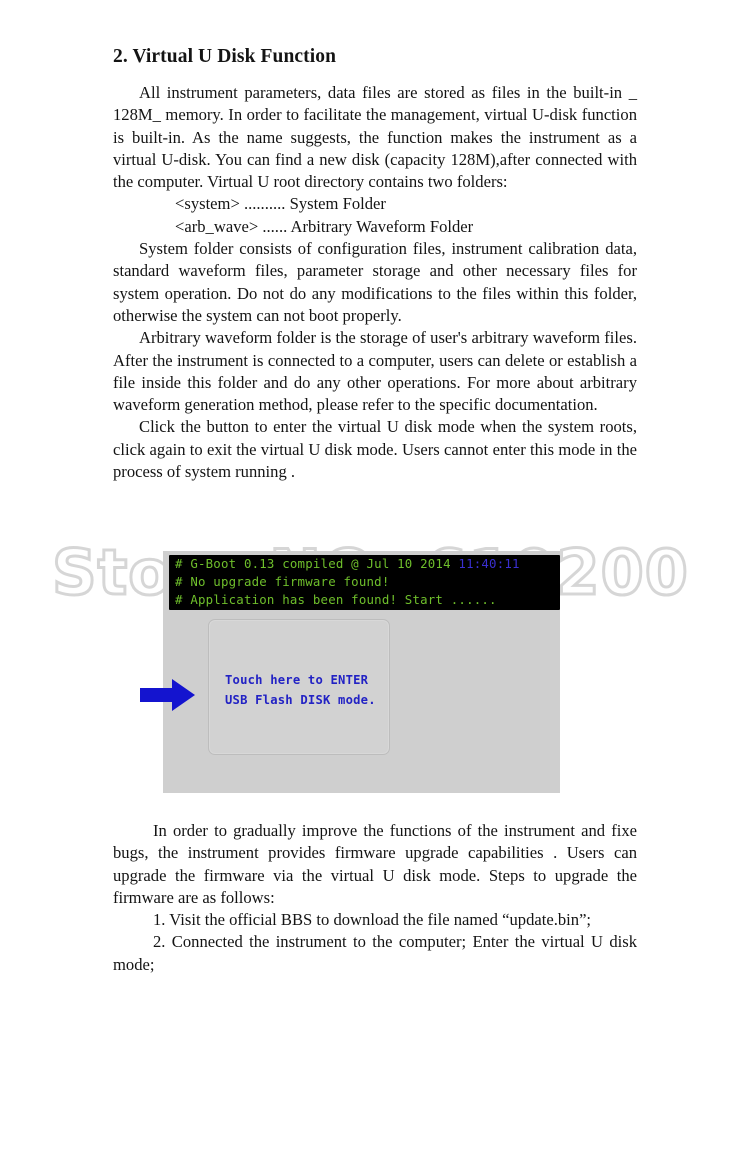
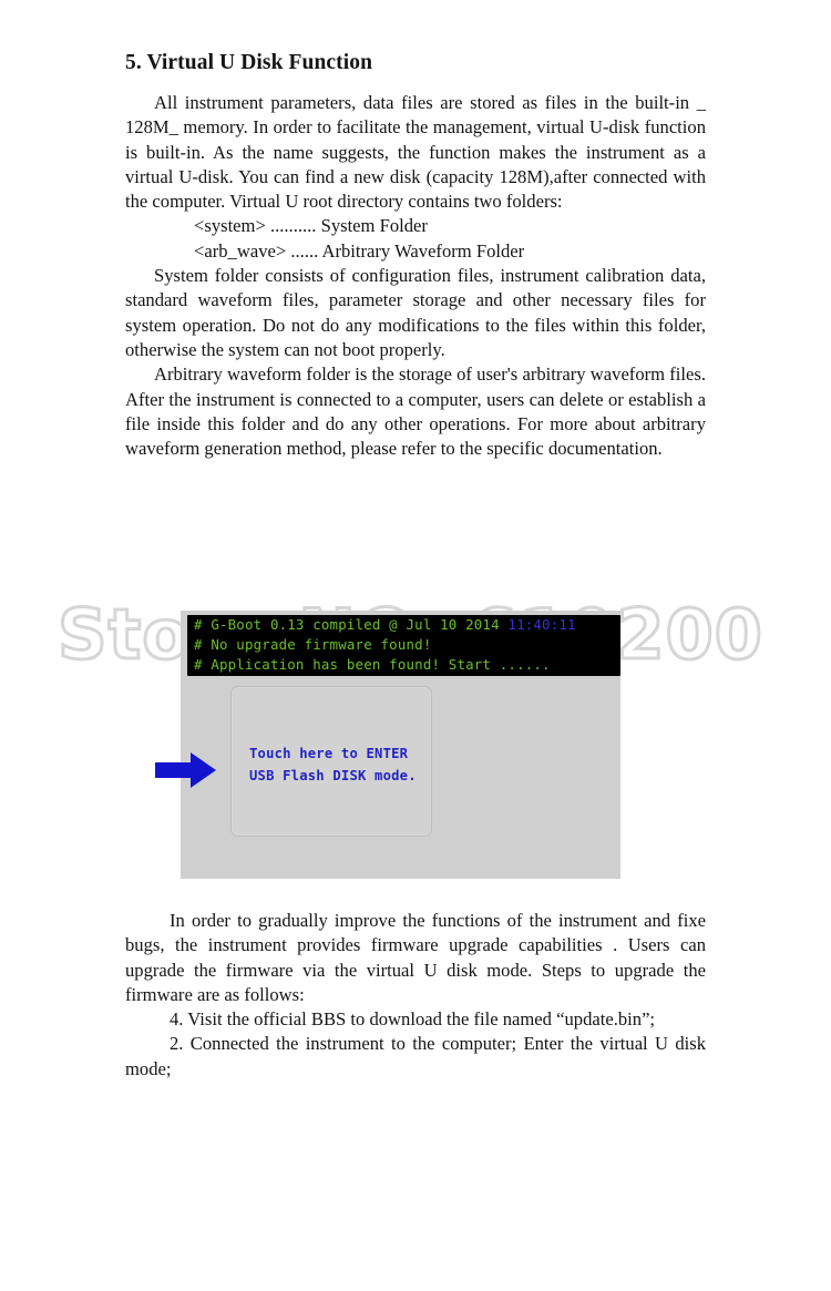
- 2. Virtual U Disk Function
+ 5. Virtual U Disk Function
  All instrument parameters, data files are stored as files in the built-in _ 128M_ memory. In order to facilitate the management, virtual U-disk function is built-in. As the name suggests, the function makes the instrument as a virtual U-disk. You can find a new disk (capacity 128M),after connected with the computer. Virtual U root directory contains two folders:
  <system> .......... System Folder
  <arb_wave> ...... Arbitrary Waveform Folder
  System folder consists of configuration files, instrument calibration data, standard waveform files, parameter storage and other necessary files for system operation. Do not do any modifications to the files within this folder, otherwise the system can not boot properly.
  Arbitrary waveform folder is the storage of user's arbitrary waveform files. After the instrument is connected to a computer, users can delete or establish a file inside this folder and do any other operations. For more about arbitrary waveform generation method, please refer to the specific documentation.
- Click the button to enter the virtual U disk mode when the system roots, click again to exit the virtual U disk mode. Users cannot enter this mode in the process of system running .
  # G-Boot 0.13 compiled @ Jul 10 2014 11:40:11
  # No upgrade firmware found!
  # Application has been found! Start ......
  Touch here to ENTER
  USB Flash DISK mode.
  In order to gradually improve the functions of the instrument and fixe bugs, the instrument provides firmware upgrade capabilities . Users can upgrade the firmware via the virtual U disk mode. Steps to upgrade the firmware are as follows:
- 1. Visit the official BBS to download the file named “update.bin”;
+ 4. Visit the official BBS to download the file named “update.bin”;
  2. Connected the instrument to the computer; Enter the virtual U disk mode;
